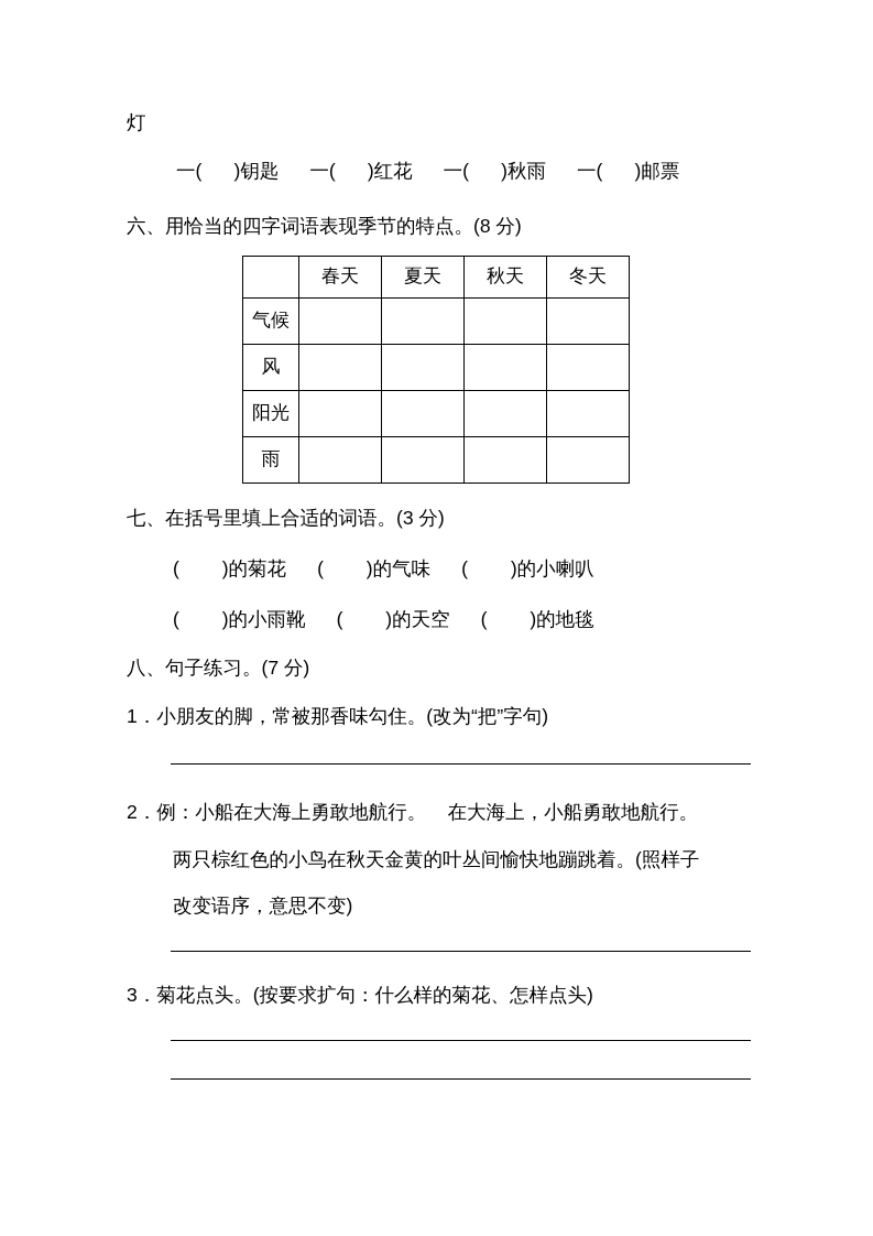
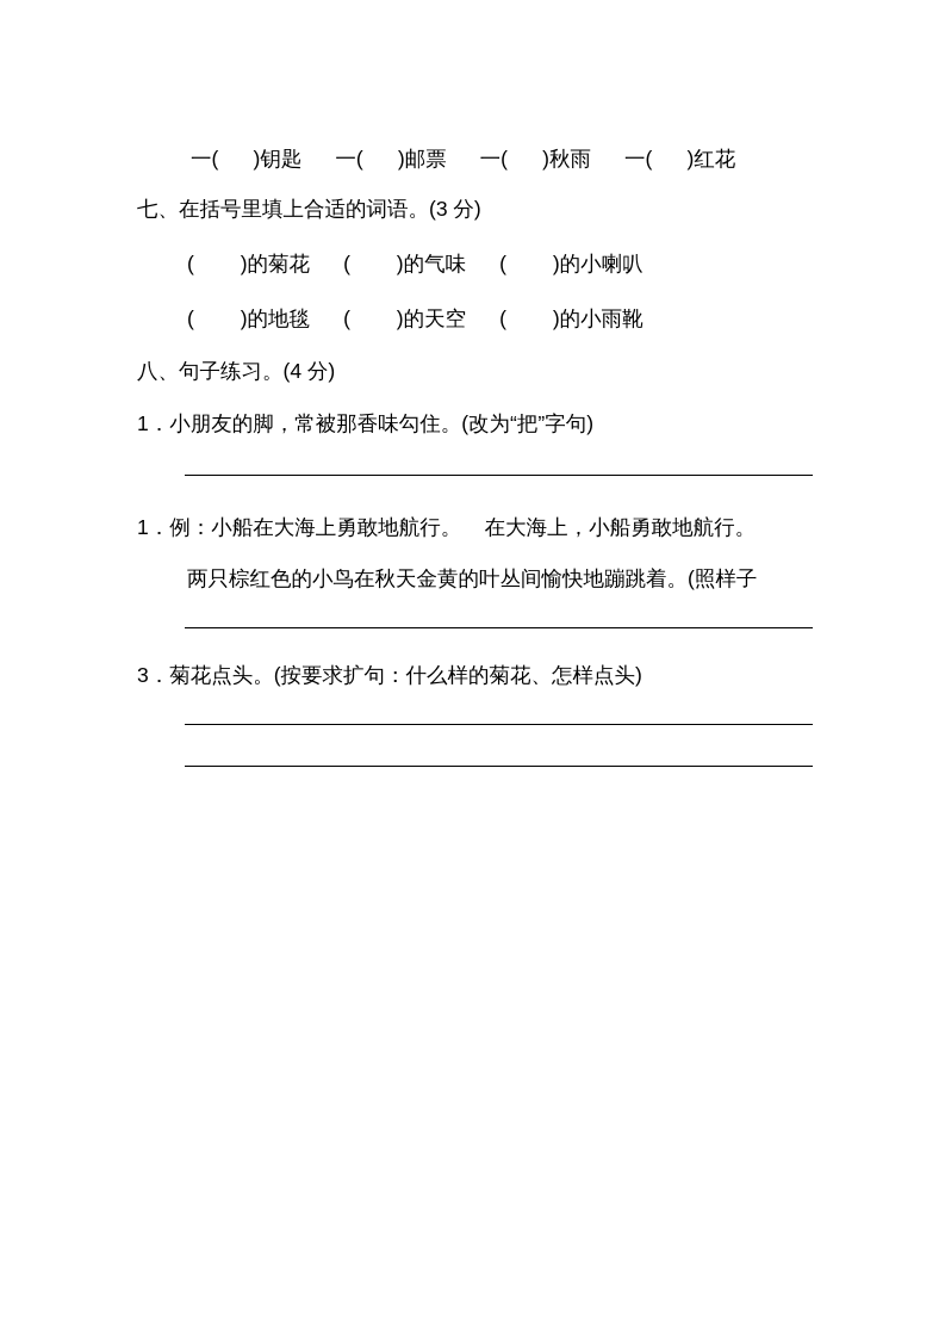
- 灯
  一( )钥匙
- 一( )红花
+ 一( )邮票
  一( )秋雨
- 一( )邮票
+ 一( )红花
- 六、用恰当的四字词语表现季节的特点。(8 分)
- 	春天	夏天	秋天	冬天
- 气候
- 风
- 阳光
- 雨
  七、在括号里填上合适的词语。(3 分)
  ( )的菊花
  ( )的气味
  ( )的小喇叭
- ( )的小雨靴
+ ( )的地毯
  ( )的天空
- ( )的地毯
+ ( )的小雨靴
- 八、句子练习。(7 分)
+ 八、句子练习。(4 分)
  1．小朋友的脚，常被那香味勾住。(改为“把”字句)
- 2．例：小船在大海上勇敢地航行。 在大海上，小船勇敢地航行。
+ 1．例：小船在大海上勇敢地航行。 在大海上，小船勇敢地航行。
  两只棕红色的小鸟在秋天金黄的叶丛间愉快地蹦跳着。(照样子
- 改变语序，意思不变)
  3．菊花点头。(按要求扩句：什么样的菊花、怎样点头)
